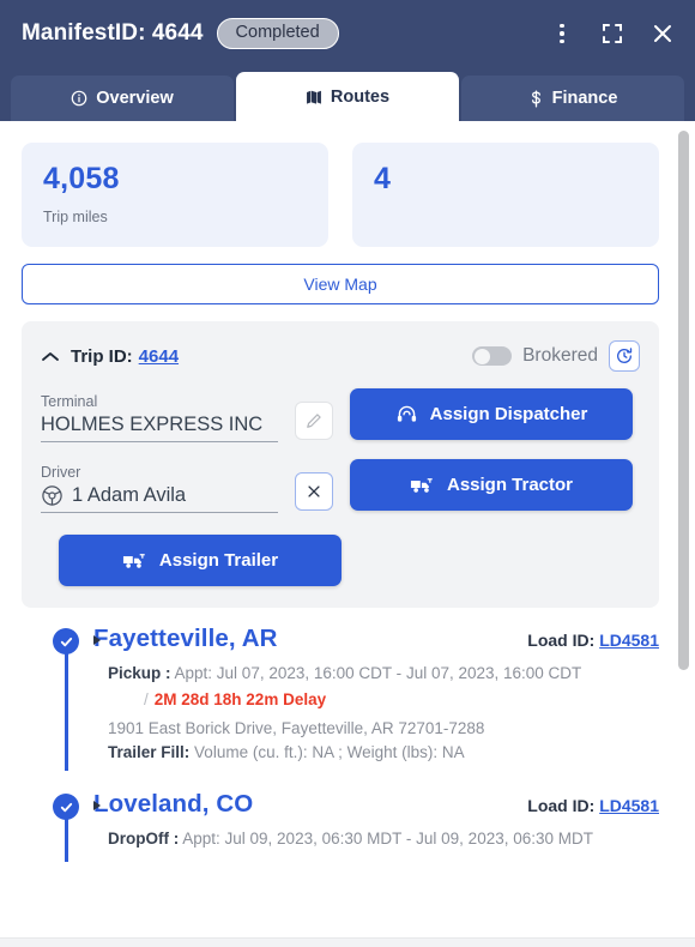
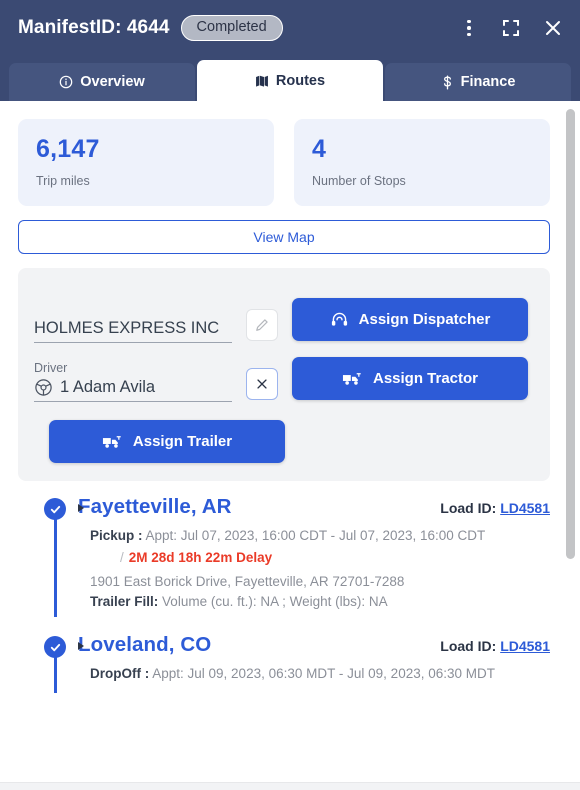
  ManifestID: 4644
  Completed
  Overview
  Routes
  Finance
- 4,058
+ 6,147
  Trip miles
  4
+ Number of Stops
  View Map
- Trip ID:
- 4644
- Brokered
- Terminal
  HOLMES EXPRESS INC
  Assign Dispatcher
  Driver
  1 Adam Avila
  Assign Tractor
  Assign Trailer
  Fayetteville, AR
  Load ID: LD4581
  Pickup : Appt: Jul 07, 2023, 16:00 CDT - Jul 07, 2023, 16:00 CDT
  / 2M 28d 18h 22m Delay
  1901 East Borick Drive, Fayetteville, AR 72701-7288
  Trailer Fill: Volume (cu. ft.): NA ; Weight (lbs): NA
  Loveland, CO
  Load ID: LD4581
  DropOff : Appt: Jul 09, 2023, 06:30 MDT - Jul 09, 2023, 06:30 MDT
